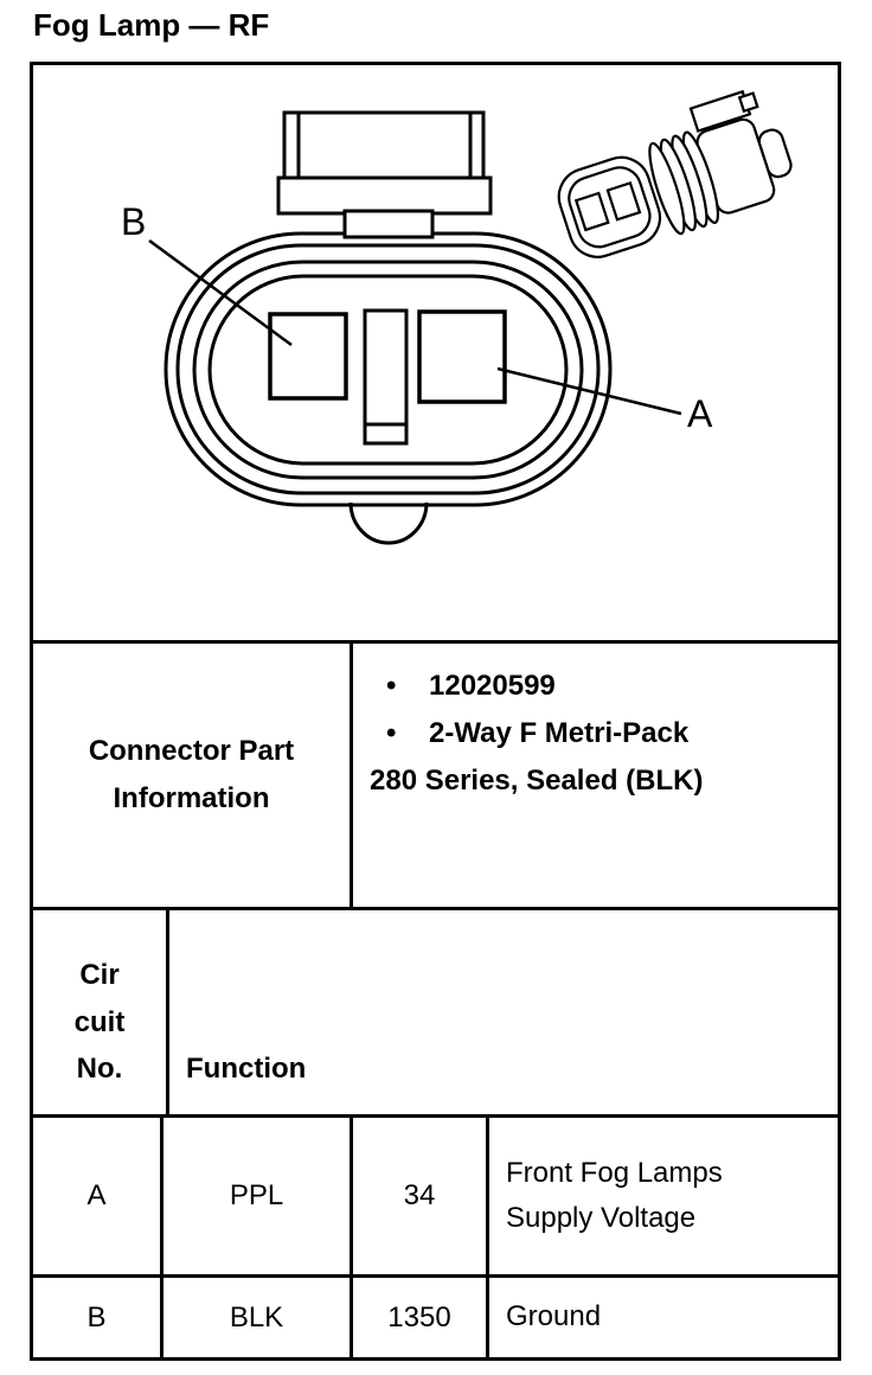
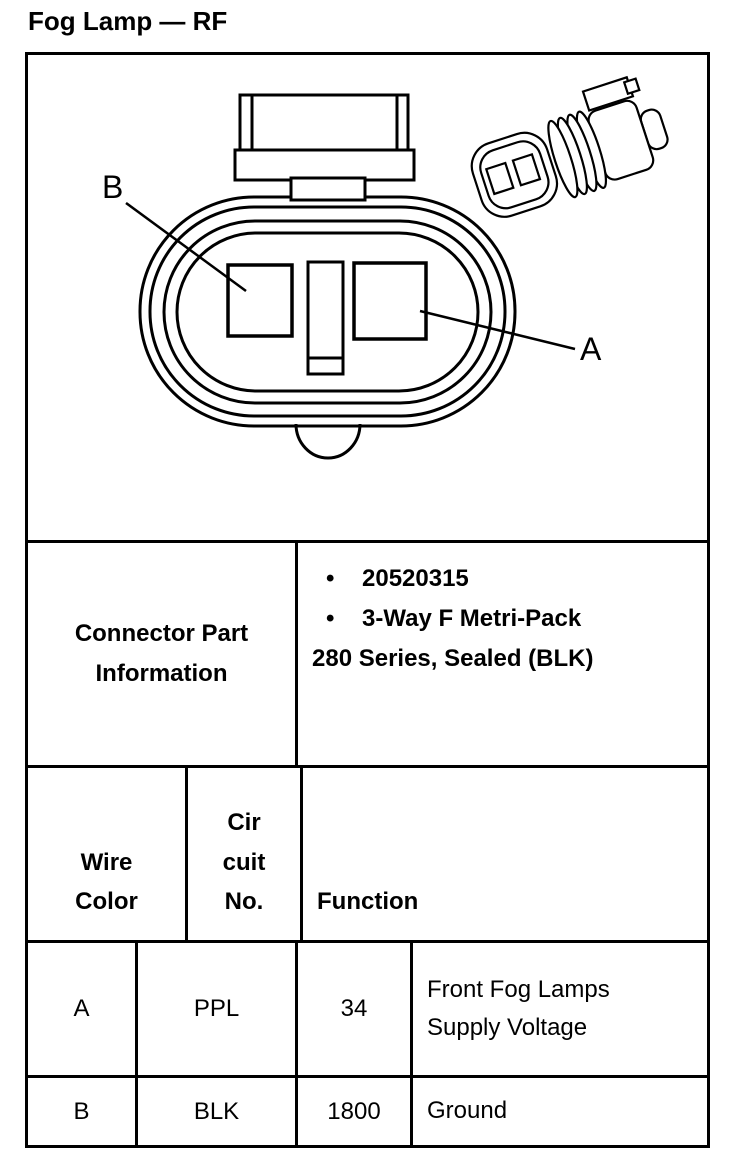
  Fog Lamp — RF
  B
  A
  Connector Part Information
  •
- 12020599
+ 20520315
  •
- 2-Way F Metri-Pack
+ 3-Way F Metri-Pack
  280 Series, Sealed (BLK)
+ Wire Color
  Cir cuit No.
  Function
  A
  PPL
  34
  Front Fog Lamps Supply Voltage
  B
  BLK
- 1350
+ 1800
  Ground
